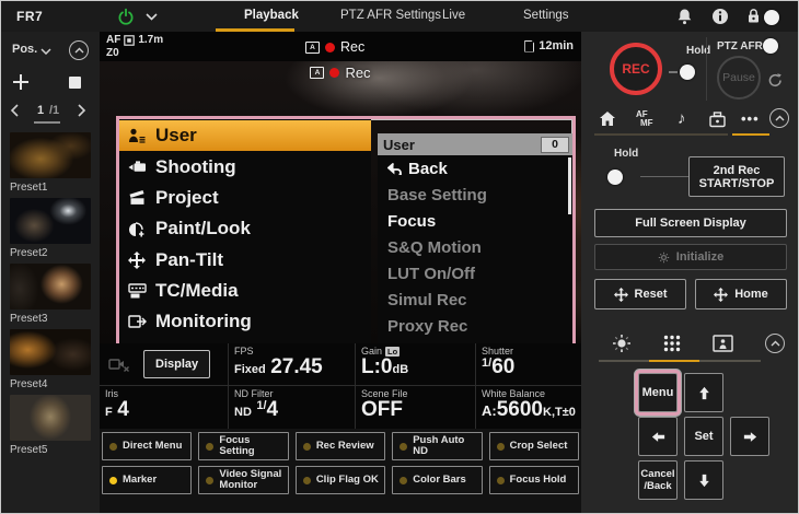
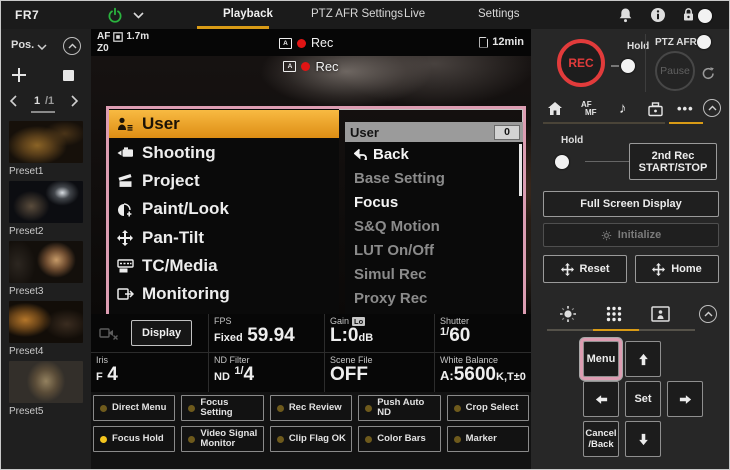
  FR7
  Playback
  PTZ AFR Settings
  Live
  Settings
  Pos.
  1
  /1
  Preset1
  Preset2
  Preset3
  Preset4
  Preset5
  AF
  1.7m
  Z0
  Rec
  12min
  Rec
  User
  Shooting
  Project
  Paint/Look
  Pan-Tilt
  TC/Media
  Monitoring
  User
  0
  Back
  Base Setting
  Focus
  S&Q Motion
  LUT On/Off
  Simul Rec
  Proxy Rec
  Display
  FPS
- Fixed 27.45
+ Fixed 59.94
  Gain
  Lo
  L:0dB
  Shutter
  1/60
  Iris
  F 4
  ND Filter
  ND 1/4
  Scene File
  OFF
  White Balance
  A:5600K,T±0
  Direct Menu
  Focus Setting
  Rec Review
  Push Auto ND
  Crop Select
- Marker
+ Focus Hold
  Video Signal Monitor
  Clip Flag OK
  Color Bars
- Focus Hold
+ Marker
  REC
  Hold
  PTZ AFR
  Pause
  AF
  MF
  ♪
  •••
  Hold
  2nd Rec
  START/STOP
  Full Screen Display
  Initialize
  Reset
  Home
  Menu
  Set
  Cancel
  /Back
